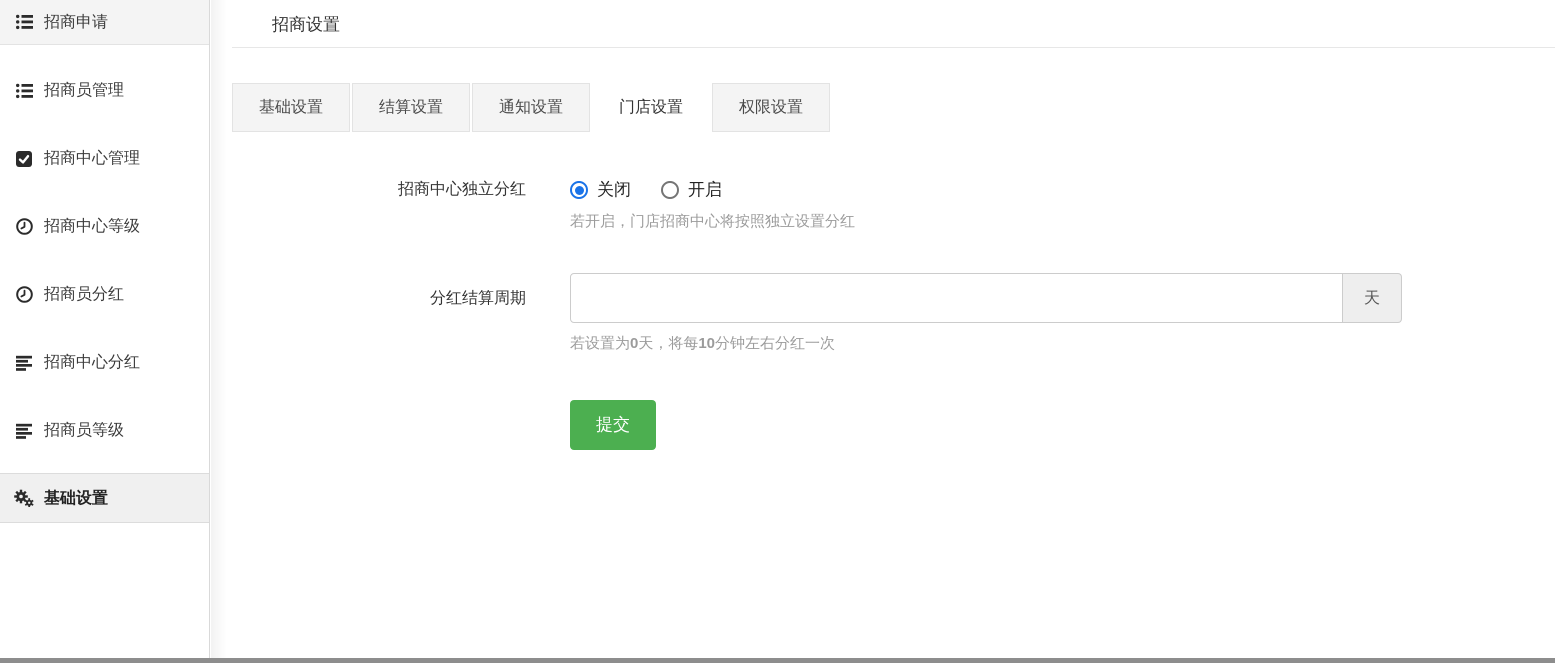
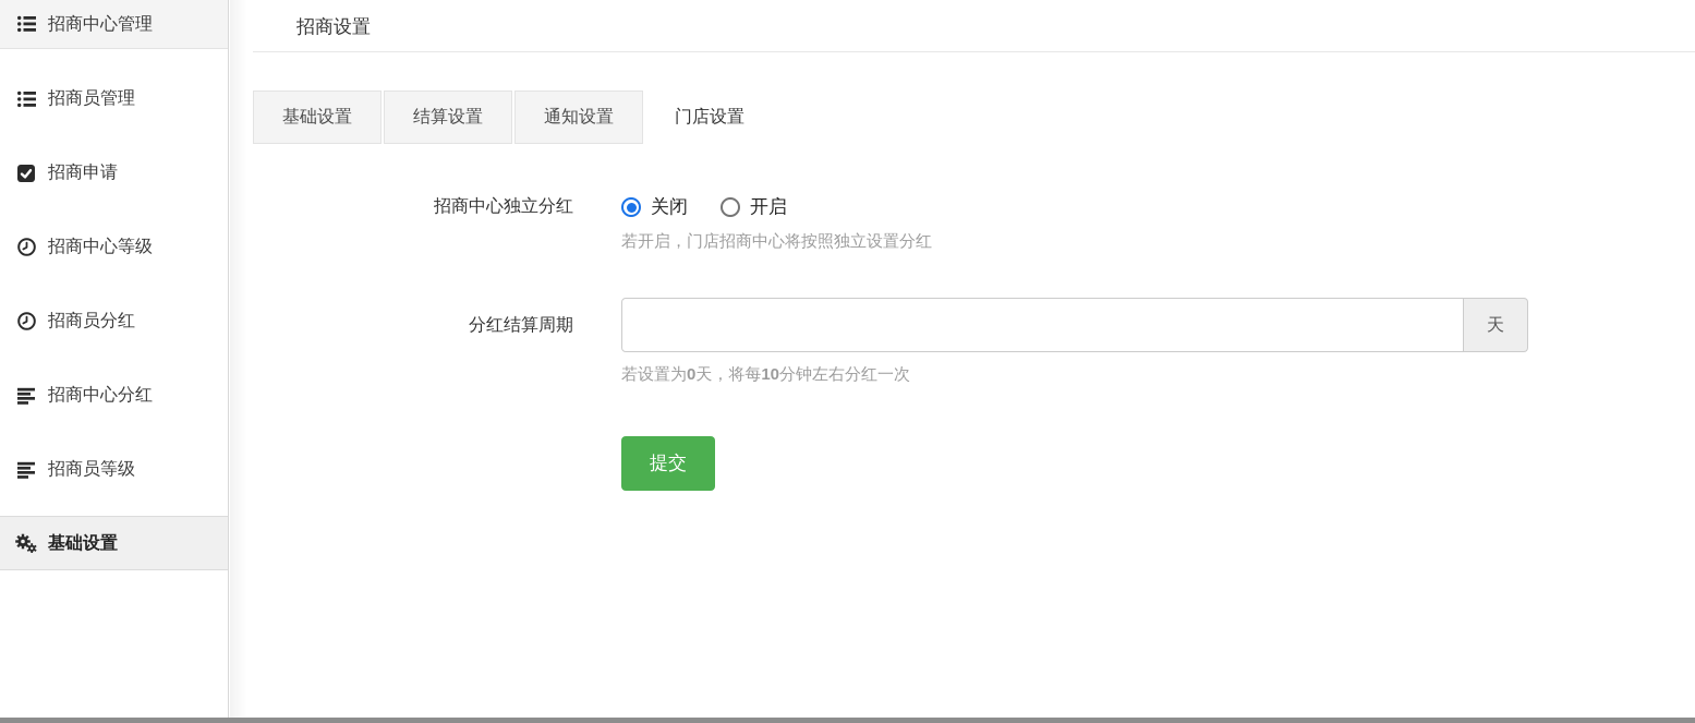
- 招商申请
+ 招商中心管理
  招商员管理
- 招商中心管理
+ 招商申请
  招商中心等级
  招商员分红
  招商中心分红
  招商员等级
  基础设置
  招商设置
  基础设置
  结算设置
  通知设置
  门店设置
- 权限设置
  招商中心独立分红
  关闭
  开启
  若开启，门店招商中心将按照独立设置分红
  分红结算周期
  天
  若设置为0天，将每10分钟左右分红一次
  提交
